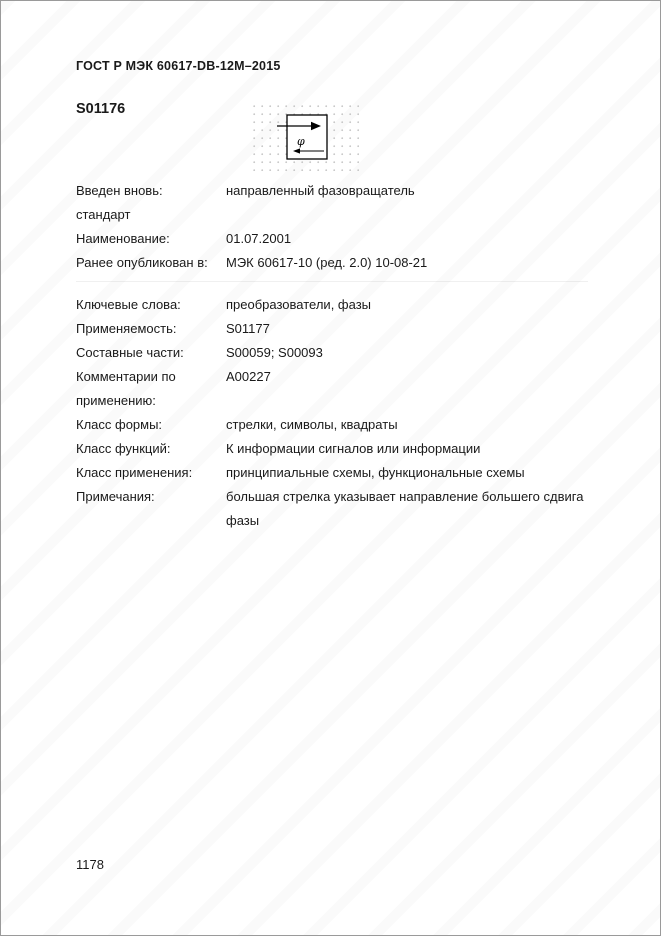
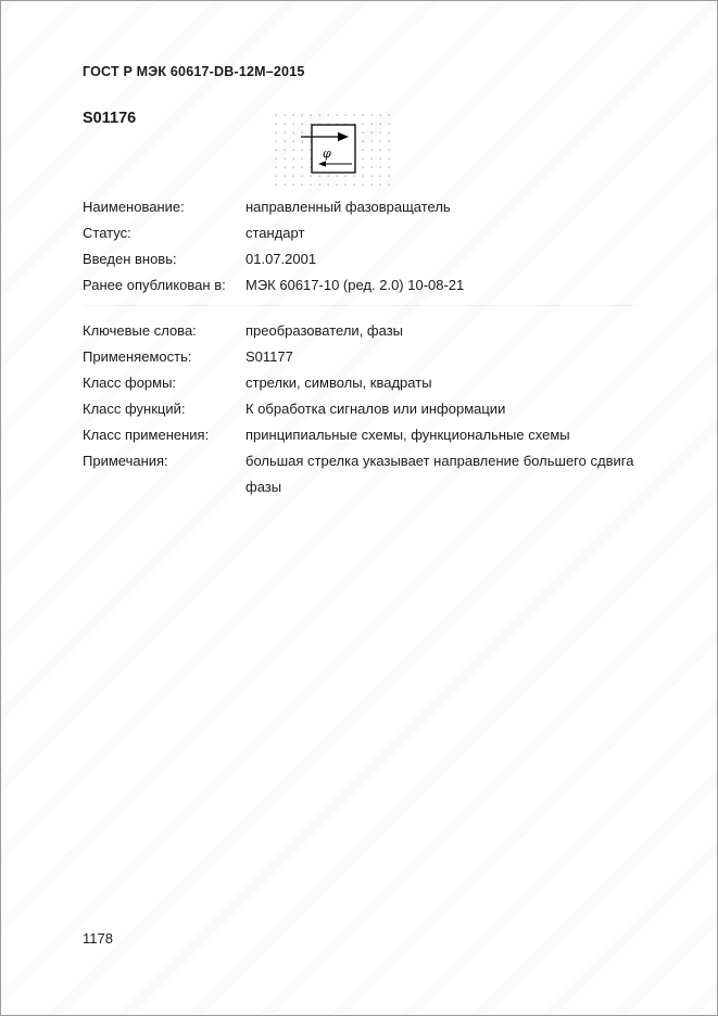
  ГОСТ Р МЭК 60617-DB-12M–2015
  S01176
  φ
- Введен вновь:
+ Наименование:
  направленный фазовращатель
+ Статус:
  стандарт
- Наименование:
+ Введен вновь:
  01.07.2001
  Ранее опубликован в:
  МЭК 60617-10 (ред. 2.0) 10-08-21
  Ключевые слова:
  преобразователи, фазы
  Применяемость:
  S01177
- Составные части:
- S00059; S00093
- Комментарии по применению:
- A00227
  Класс формы:
  стрелки, символы, квадраты
  Класс функций:
- К информации сигналов или информации
+ К обработка сигналов или информации
  Класс применения:
  принципиальные схемы, функциональные схемы
  Примечания:
  большая стрелка указывает направление большего сдвига фазы
  1178
